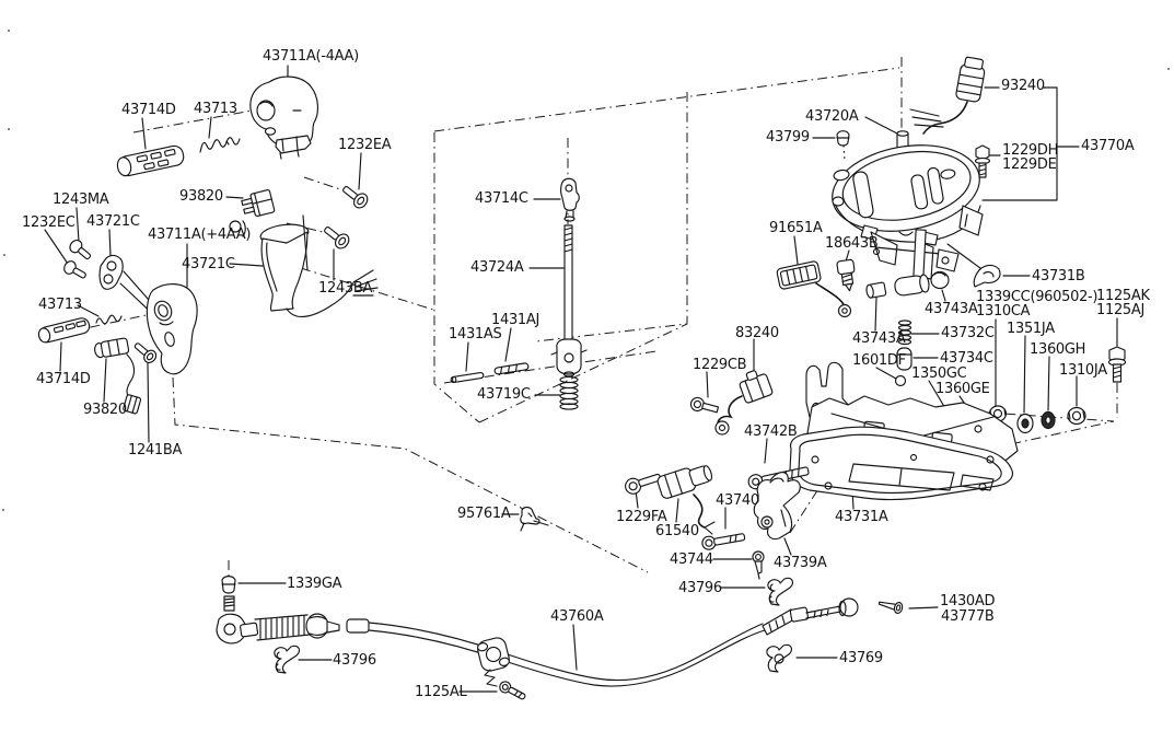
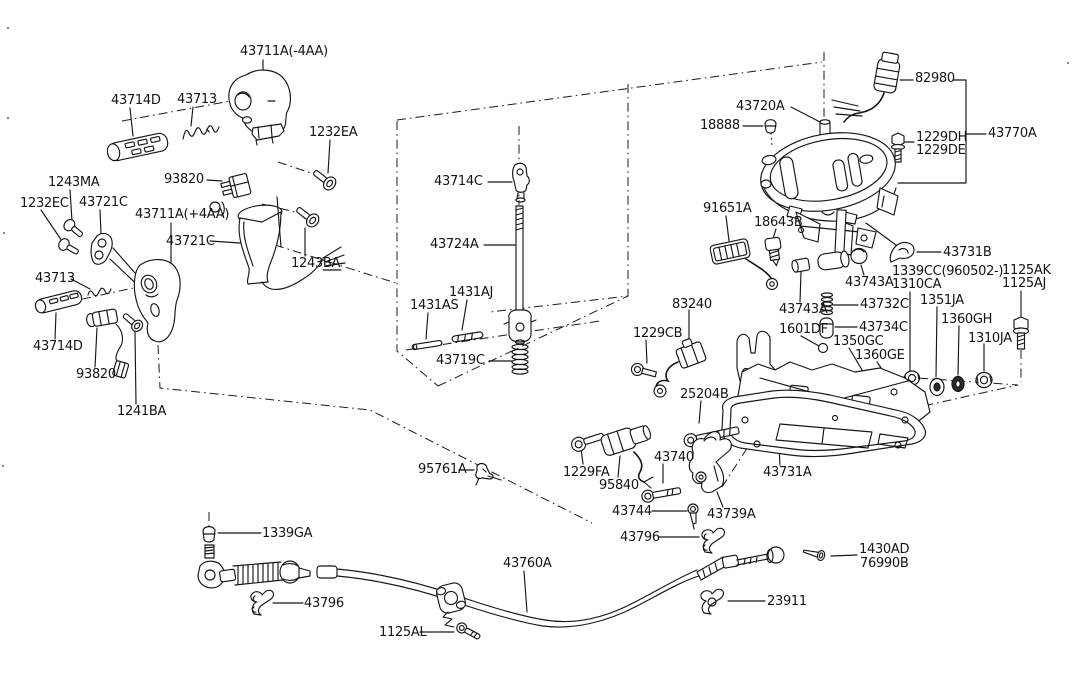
  43711A(-4AA)
  43714D
  43713
  1232EA
  93820
  1243MA
  1232EC
  43721C
  43711A(+4AA)
  43721C
  1243BA
  43713
  43714D
  93820
  1241BA
  43714C
  43724A
  1431AJ
  1431AS
  43719C
  43720A
- 43799
+ 18888
- 93240
+ 82980
  1229DH
  1229DE
  43770A
  91651A
  18643B
  43731B
  1339CC(960502-)
  1310CA
  1125AK
  1125AJ
  43743A
  43743A
  43732C
  1351JA
  1360GH
  43734C
  1601DF
  1350GC
  1360GE
  1310JA
  83240
  1229CB
- 43742B
+ 25204B
  43731A
  1229FA
- 61540
+ 95840
  43740
  95761A
  43744
  43739A
  43796
  43796
  1339GA
  43760A
  1125AL
  1430AD
- 43777B
+ 76990B
- 43769
+ 23911
